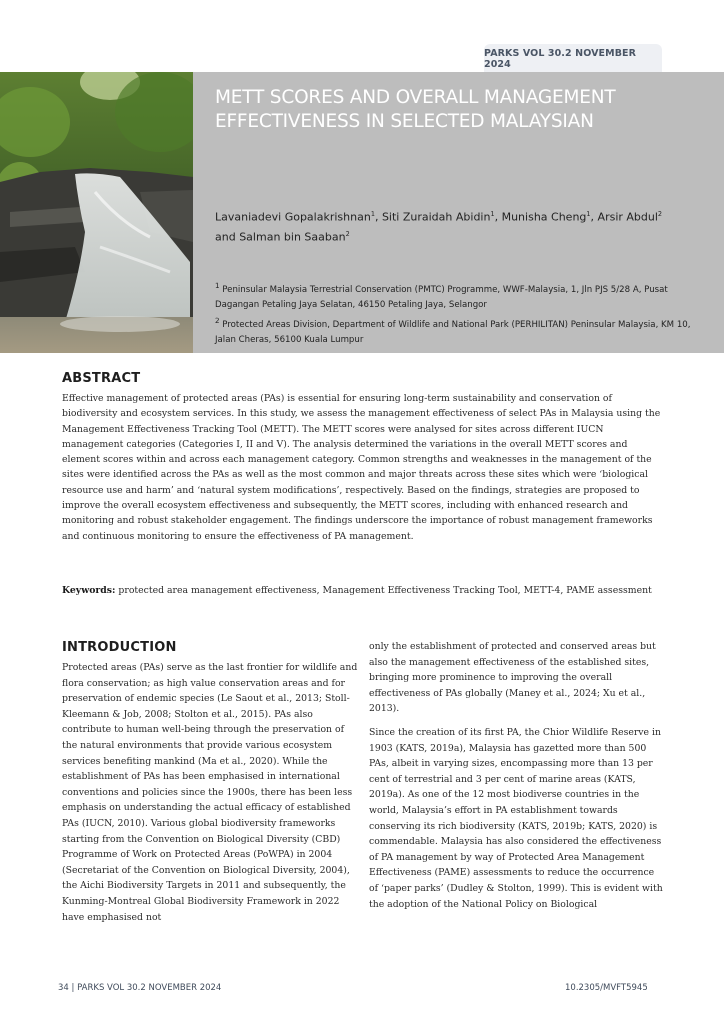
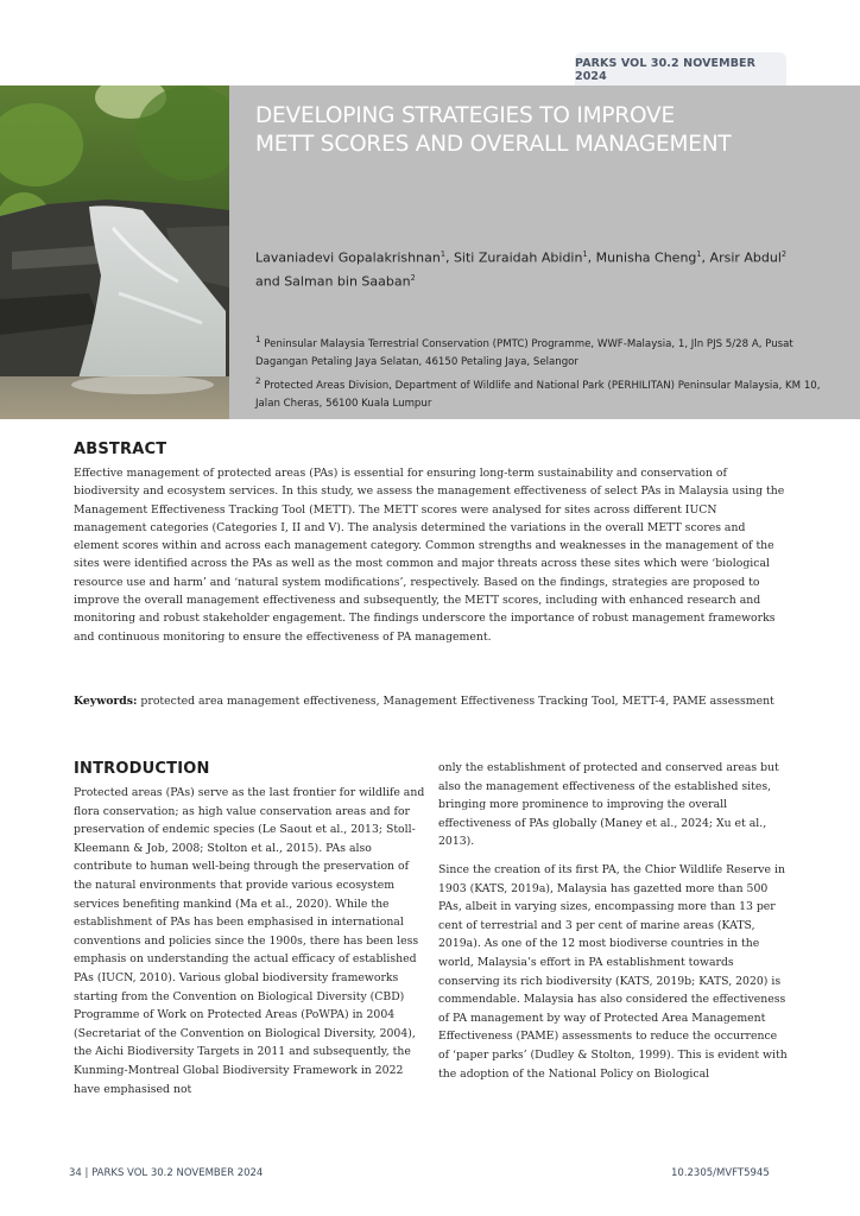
  PARKS VOL 30.2 NOVEMBER 2024
+ DEVELOPING STRATEGIES TO IMPROVE
  METT SCORES AND OVERALL MANAGEMENT
- EFFECTIVENESS IN SELECTED MALAYSIAN
  Lavaniadevi Gopalakrishnan1, Siti Zuraidah Abidin1, Munisha Cheng1, Arsir Abdul2 and Salman bin Saaban2
  1 Peninsular Malaysia Terrestrial Conservation (PMTC) Programme, WWF-Malaysia, 1, Jln PJS 5/28 A, Pusat Dagangan Petaling Jaya Selatan, 46150 Petaling Jaya, Selangor
  2 Protected Areas Division, Department of Wildlife and National Park (PERHILITAN) Peninsular Malaysia, KM 10, Jalan Cheras, 56100 Kuala Lumpur
  ABSTRACT
- Effective management of protected areas (PAs) is essential for ensuring long-term sustainability and conservation of biodiversity and ecosystem services. In this study, we assess the management effectiveness of select PAs in Malaysia using the Management Effectiveness Tracking Tool (METT). The METT scores were analysed for sites across different IUCN management categories (Categories I, II and V). The analysis determined the variations in the overall METT scores and element scores within and across each management category. Common strengths and weaknesses in the management of the sites were identified across the PAs as well as the most common and major threats across these sites which were ‘biological resource use and harm’ and ‘natural system modifications’, respectively. Based on the findings, strategies are proposed to improve the overall ecosystem effectiveness and subsequently, the METT scores, including with enhanced research and monitoring and robust stakeholder engagement. The findings underscore the importance of robust management frameworks and continuous monitoring to ensure the effectiveness of PA management.
+ Effective management of protected areas (PAs) is essential for ensuring long-term sustainability and conservation of biodiversity and ecosystem services. In this study, we assess the management effectiveness of select PAs in Malaysia using the Management Effectiveness Tracking Tool (METT). The METT scores were analysed for sites across different IUCN management categories (Categories I, II and V). The analysis determined the variations in the overall METT scores and element scores within and across each management category. Common strengths and weaknesses in the management of the sites were identified across the PAs as well as the most common and major threats across these sites which were ‘biological resource use and harm’ and ‘natural system modifications’, respectively. Based on the findings, strategies are proposed to improve the overall management effectiveness and subsequently, the METT scores, including with enhanced research and monitoring and robust stakeholder engagement. The findings underscore the importance of robust management frameworks and continuous monitoring to ensure the effectiveness of PA management.
  Keywords: protected area management effectiveness, Management Effectiveness Tracking Tool, METT-4, PAME assessment
  INTRODUCTION
  Protected areas (PAs) serve as the last frontier for wildlife and flora conservation; as high value conservation areas and for preservation of endemic species (Le Saout et al., 2013; Stoll-Kleemann & Job, 2008; Stolton et al., 2015). PAs also contribute to human well-being through the preservation of the natural environments that provide various ecosystem services benefiting mankind (Ma et al., 2020). While the establishment of PAs has been emphasised in international conventions and policies since the 1900s, there has been less emphasis on understanding the actual efficacy of established PAs (IUCN, 2010). Various global biodiversity frameworks starting from the Convention on Biological Diversity (CBD) Programme of Work on Protected Areas (PoWPA) in 2004 (Secretariat of the Convention on Biological Diversity, 2004), the Aichi Biodiversity Targets in 2011 and subsequently, the Kunming-Montreal Global Biodiversity Framework in 2022 have emphasised not
  only the establishment of protected and conserved areas but also the management effectiveness of the established sites, bringing more prominence to improving the overall effectiveness of PAs globally (Maney et al., 2024; Xu et al., 2013).
  Since the creation of its first PA, the Chior Wildlife Reserve in 1903 (KATS, 2019a), Malaysia has gazetted more than 500 PAs, albeit in varying sizes, encompassing more than 13 per cent of terrestrial and 3 per cent of marine areas (KATS, 2019a). As one of the 12 most biodiverse countries in the world, Malaysia’s effort in PA establishment towards conserving its rich biodiversity (KATS, 2019b; KATS, 2020) is commendable. Malaysia has also considered the effectiveness of PA management by way of Protected Area Management Effectiveness (PAME) assessments to reduce the occurrence of ‘paper parks’ (Dudley & Stolton, 1999). This is evident with the adoption of the National Policy on Biological
  34 | PARKS VOL 30.2 NOVEMBER 2024
  10.2305/MVFT5945
